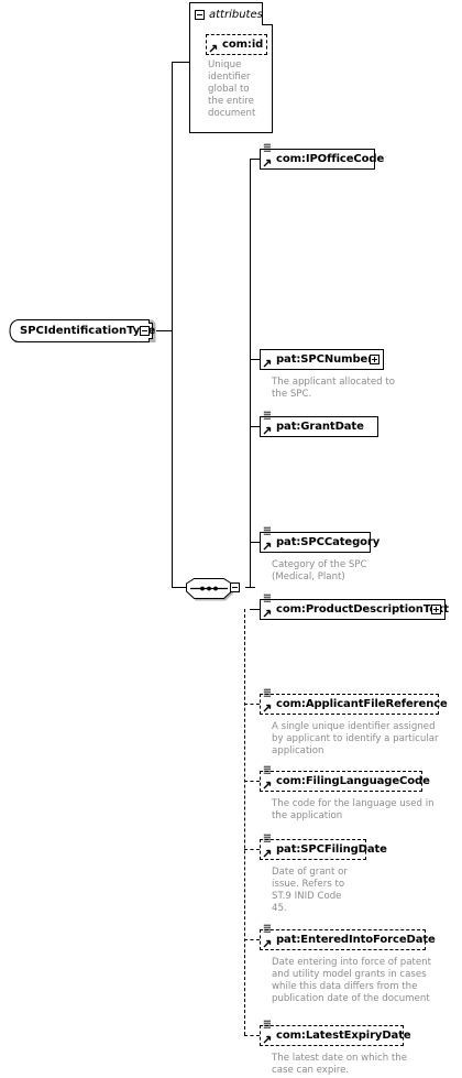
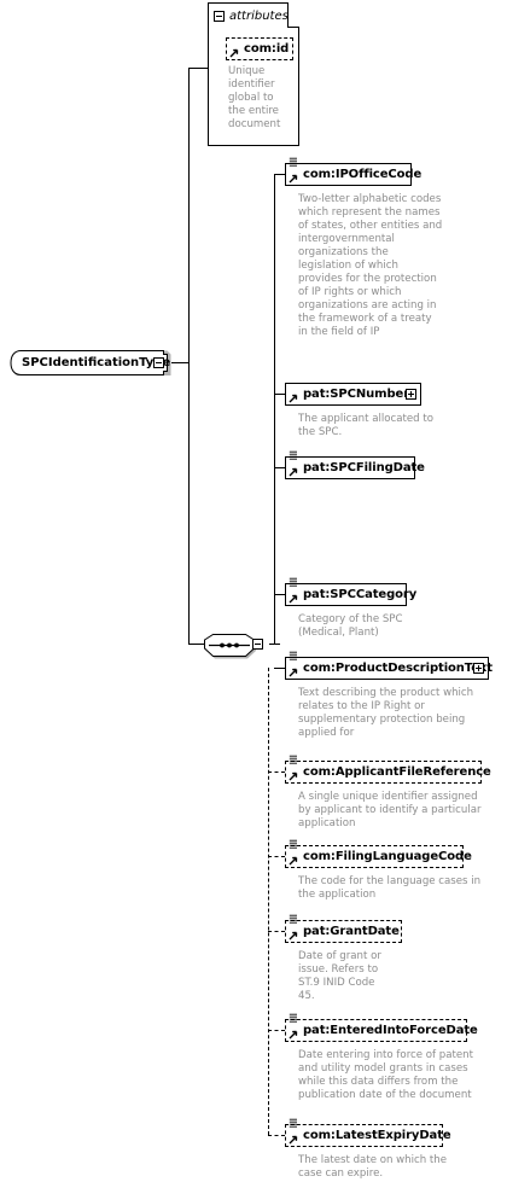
  SPCIdentificationTye
  attributes
  com:id
  Unique identifier global to the entire document
  com:IPOfficeCode
+ Two-letter alphabetic codes which represent the names of states, other entities and intergovernmental organizations the legislation of which provides for the protection of IP rights or which organizations are acting in the framework of a treaty in the field of IP
  pat:SPCNumbe
  The applicant allocated to the SPC.
- pat:GrantDate
+ pat:SPCFilingDate
  pat:SPCCategory
  Category of the SPC (Medical, Plant)
  com:ProductDescriptionTt
+ Text describing the product which relates to the IP Right or supplementary protection being applied for
  com:ApplicantFileReference
  A single unique identifier assigned by applicant to identify a particular application
  com:FilingLanguageCode
- The code for the language used in the application
+ The code for the language cases in the application
- pat:SPCFilingDate
+ pat:GrantDate
  Date of grant or issue. Refers to ST.9 INID Code 45.
  pat:EnteredIntoForceDate
  Date entering into force of patent and utility model grants in cases while this data differs from the publication date of the document
  com:LatestExpiryDate
  The latest date on which the case can expire.
